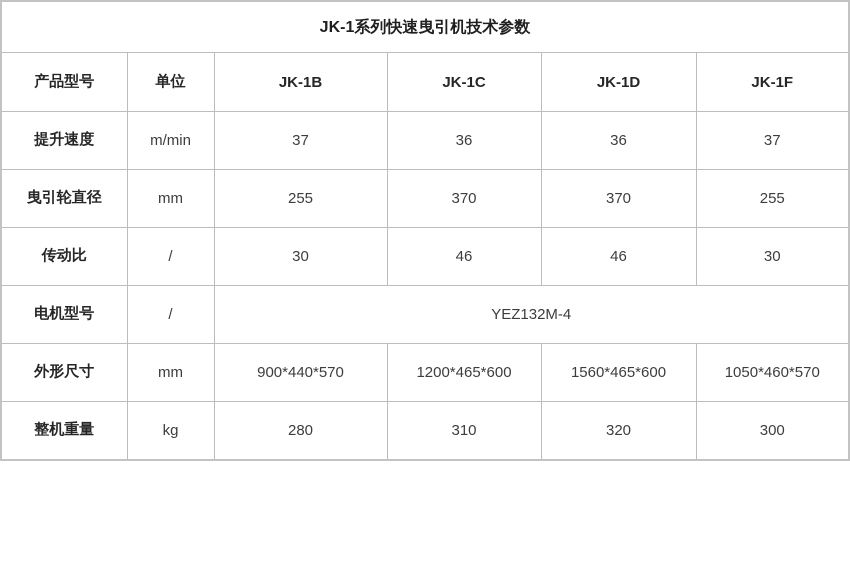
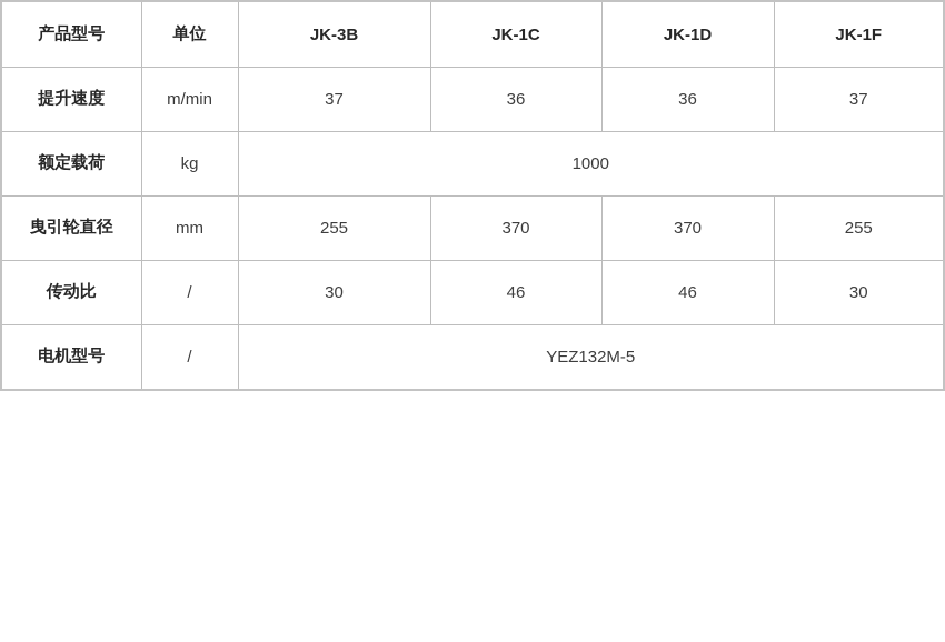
- JK-1系列快速曳引机技术参数
- 产品型号	单位	JK-1B	JK-1C	JK-1D	JK-1F
+ 产品型号	单位	JK-3B	JK-1C	JK-1D	JK-1F
  提升速度	m/min	37	36	36	37
+ 额定载荷	kg	1000
  曳引轮直径	mm	255	370	370	255
  传动比	/	30	46	46	30
- 电机型号	/	YEZ132M-4
+ 电机型号	/	YEZ132M-5
- 外形尺寸	mm	900*440*570	1200*465*600	1560*465*600	1050*460*570
- 整机重量	kg	280	310	320	300
